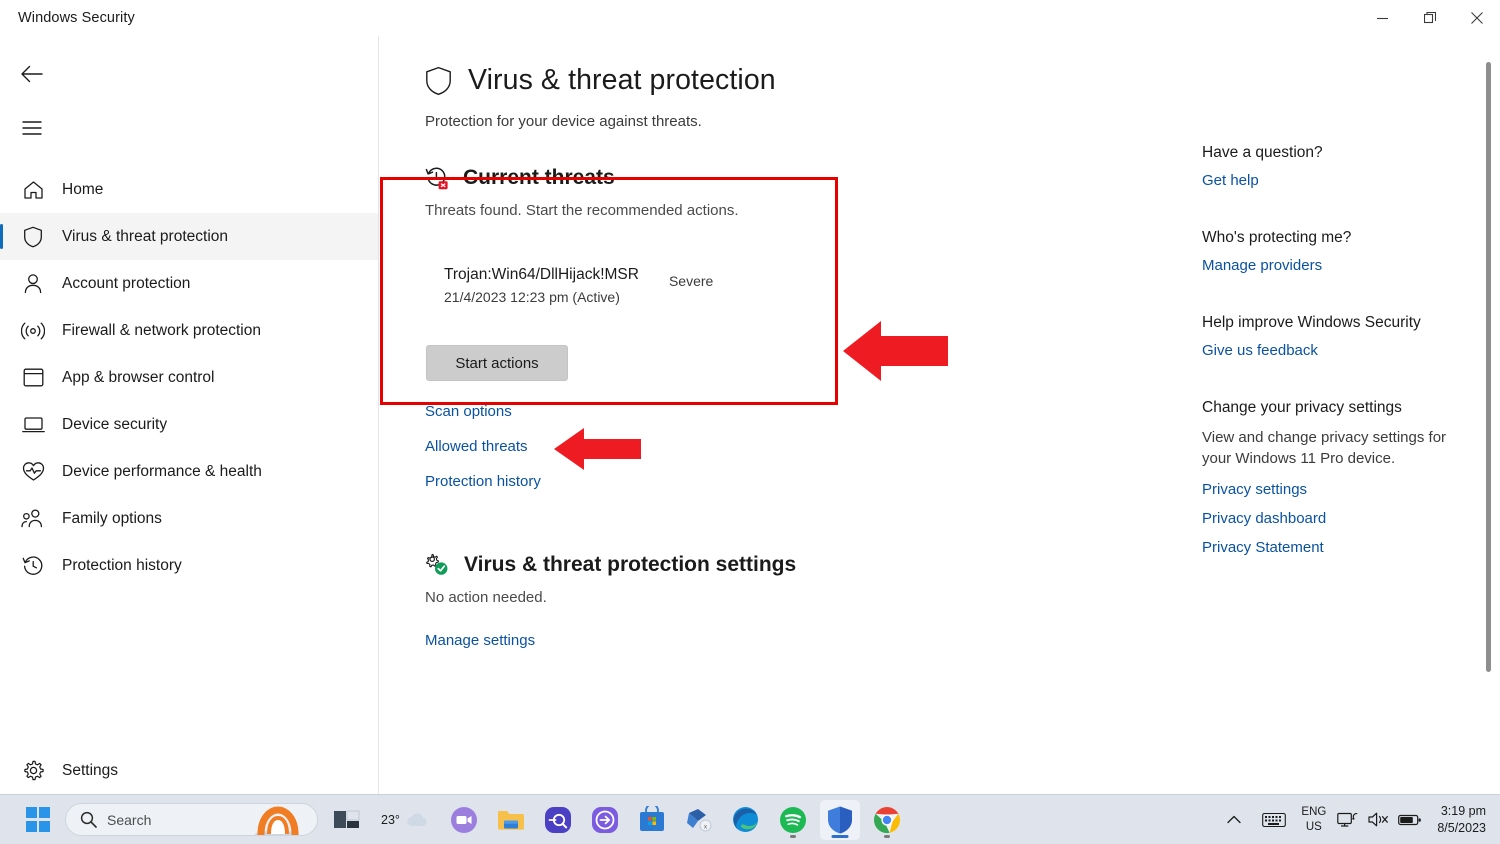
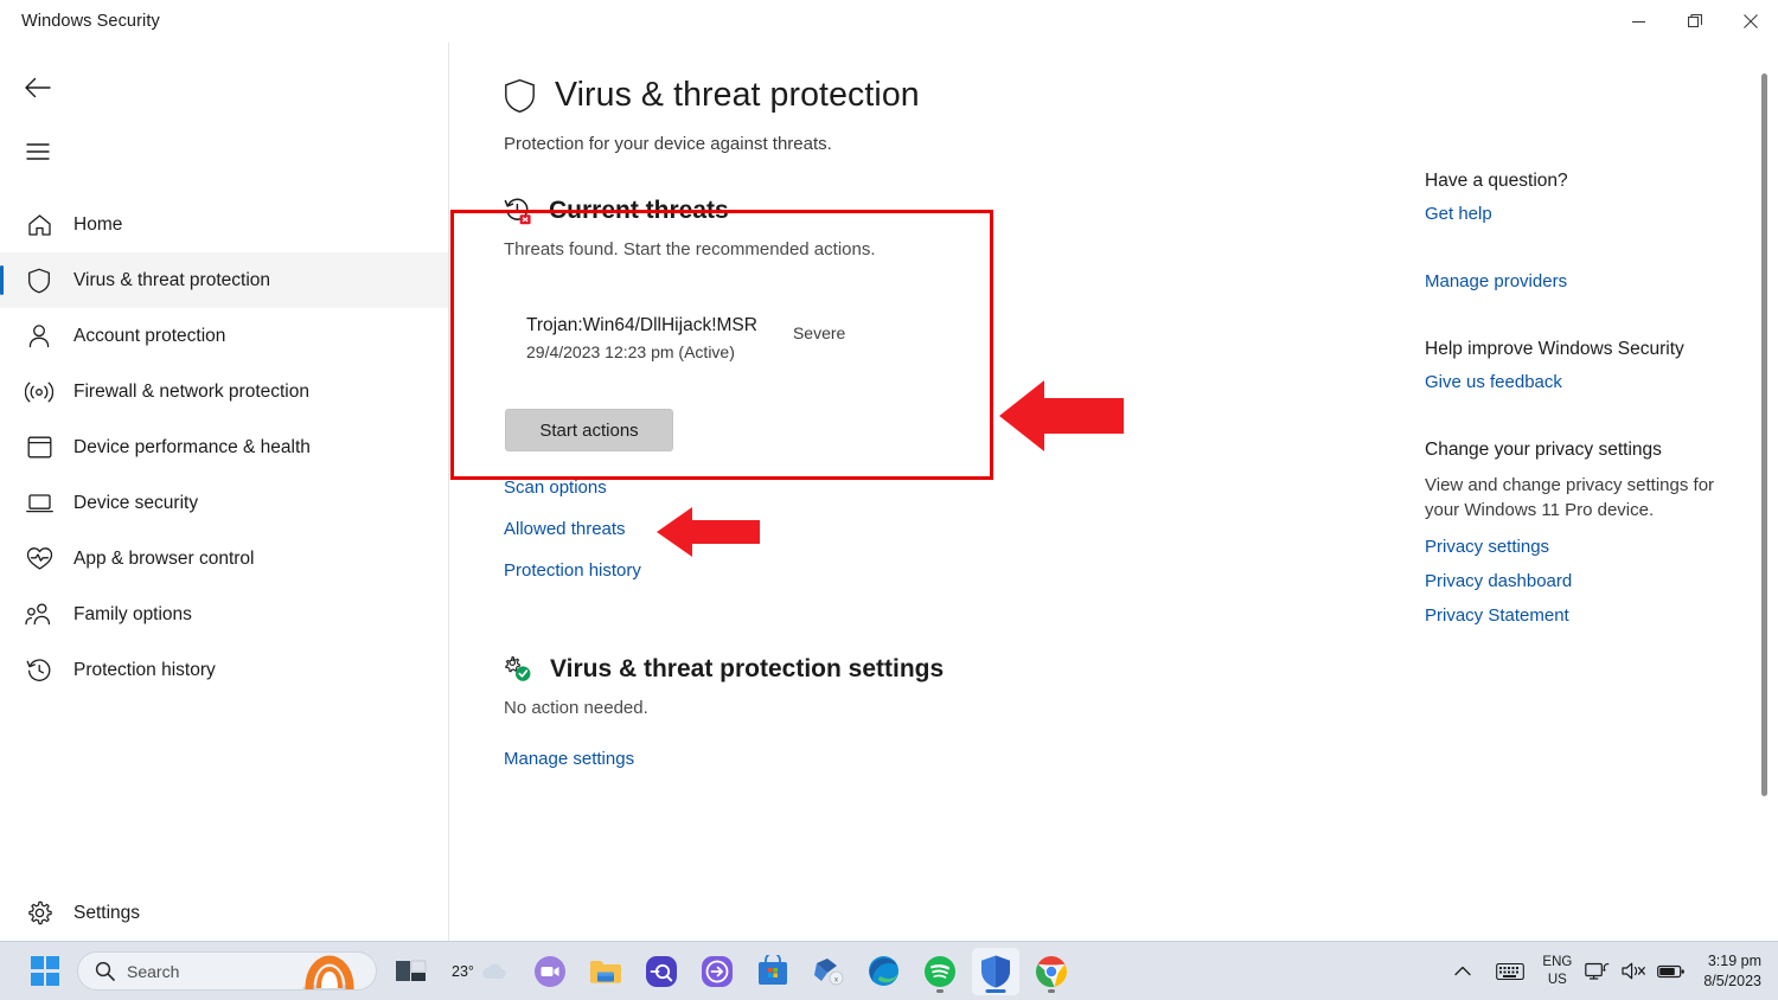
  Windows Security
  Home
  Virus & threat protection
  Account protection
  Firewall & network protection
- App & browser control
+ Device performance & health
  Device security
- Device performance & health
+ App & browser control
  Family options
  Protection history
  Settings
  Virus & threat protection
  Protection for your device against threats.
  Current threats
  Threats found. Start the recommended actions.
  Trojan:Win64/DllHijack!MSR
- 21/4/2023 12:23 pm (Active)
+ 29/4/2023 12:23 pm (Active)
  Severe
  Start actions
  Scan options
  Allowed threats
  Protection history
  Virus & threat protection settings
  No action needed.
  Manage settings
  Have a question?
  Get help
- Who's protecting me?
  Manage providers
  Help improve Windows Security
  Give us feedback
  Change your privacy settings
  View and change privacy settings for your Windows 11 Pro device.
  Privacy settings
  Privacy dashboard
  Privacy Statement
  Search
  23°
  ENG
  US
  3:19 pm
  8/5/2023
